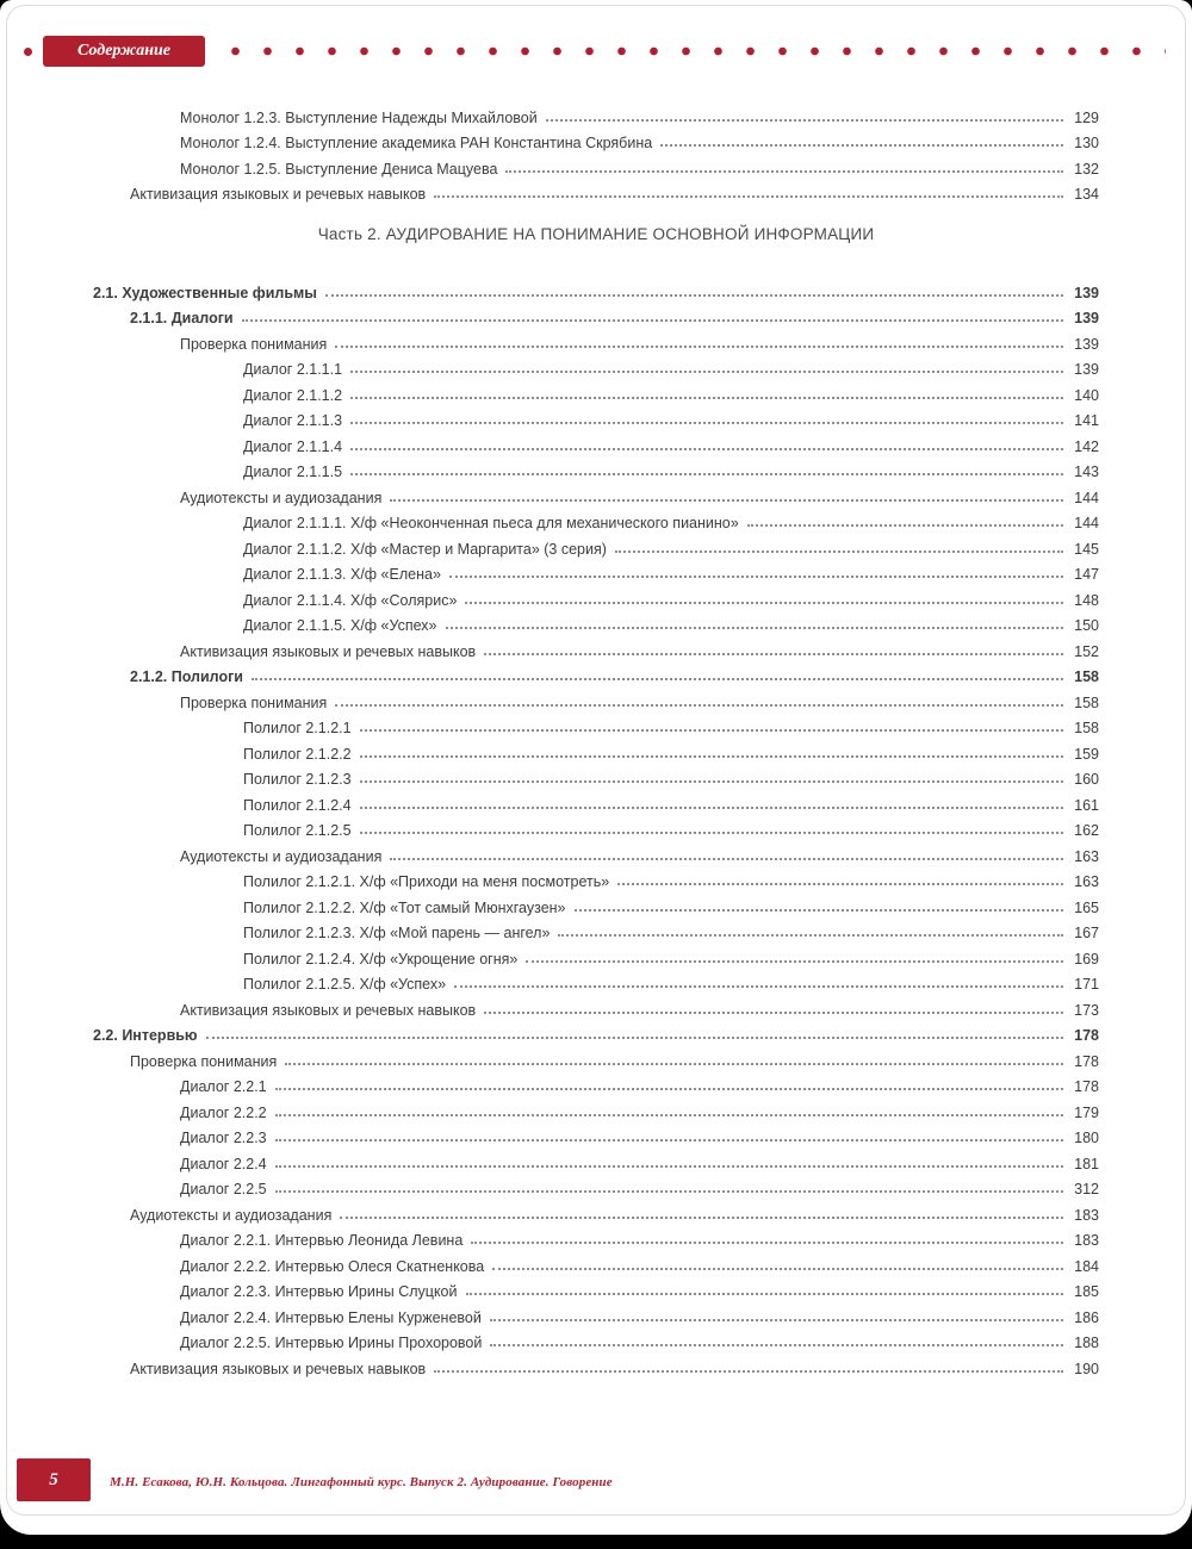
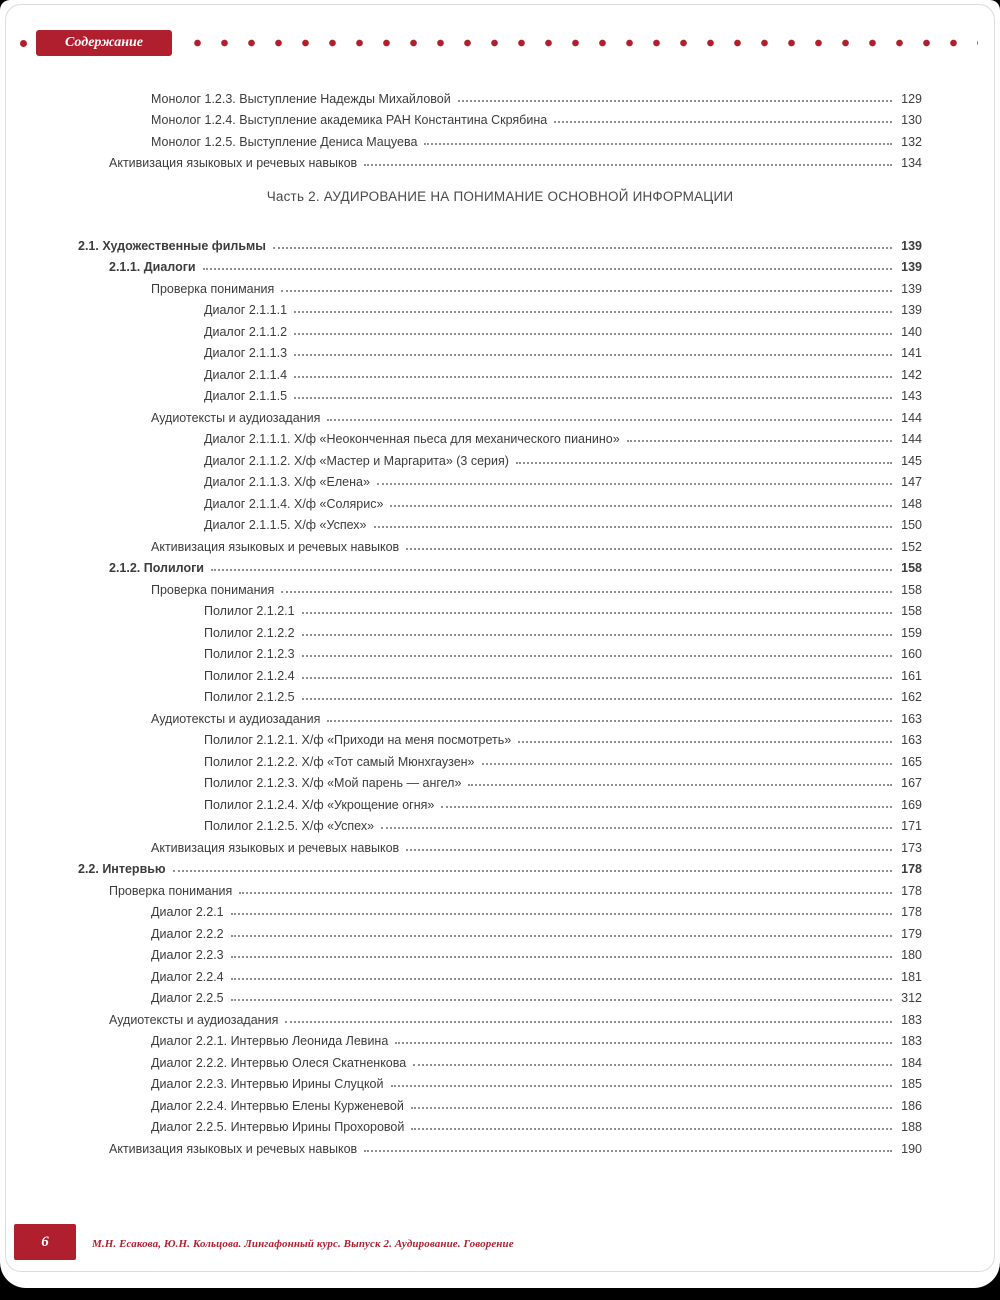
  Содержание
  Монолог 1.2.3. Выступление Надежды Михайловой
  129
  Монолог 1.2.4. Выступление академика РАН Константина Скрябина
  130
  Монолог 1.2.5. Выступление Дениса Мацуева
  132
  Активизация языковых и речевых навыков
  134
  Часть 2. АУДИРОВАНИЕ НА ПОНИМАНИЕ ОСНОВНОЙ ИНФОРМАЦИИ
  2.1. Художественные фильмы
  139
  2.1.1. Диалоги
  139
  Проверка понимания
  139
  Диалог 2.1.1.1
  139
  Диалог 2.1.1.2
  140
  Диалог 2.1.1.3
  141
  Диалог 2.1.1.4
  142
  Диалог 2.1.1.5
  143
  Аудиотексты и аудиозадания
  144
  Диалог 2.1.1.1. Х/ф «Неоконченная пьеса для механического пианино»
  144
  Диалог 2.1.1.2. Х/ф «Мастер и Маргарита» (3 серия)
  145
  Диалог 2.1.1.3. Х/ф «Елена»
  147
  Диалог 2.1.1.4. Х/ф «Солярис»
  148
  Диалог 2.1.1.5. Х/ф «Успех»
  150
  Активизация языковых и речевых навыков
  152
  2.1.2. Полилоги
  158
  Проверка понимания
  158
  Полилог 2.1.2.1
  158
  Полилог 2.1.2.2
  159
  Полилог 2.1.2.3
  160
  Полилог 2.1.2.4
  161
  Полилог 2.1.2.5
  162
  Аудиотексты и аудиозадания
  163
  Полилог 2.1.2.1. Х/ф «Приходи на меня посмотреть»
  163
  Полилог 2.1.2.2. Х/ф «Тот самый Мюнхгаузен»
  165
  Полилог 2.1.2.3. Х/ф «Мой парень — ангел»
  167
  Полилог 2.1.2.4. Х/ф «Укрощение огня»
  169
  Полилог 2.1.2.5. Х/ф «Успех»
  171
  Активизация языковых и речевых навыков
  173
  2.2. Интервью
  178
  Проверка понимания
  178
  Диалог 2.2.1
  178
  Диалог 2.2.2
  179
  Диалог 2.2.3
  180
  Диалог 2.2.4
  181
  Диалог 2.2.5
  312
  Аудиотексты и аудиозадания
  183
  Диалог 2.2.1. Интервью Леонида Левина
  183
  Диалог 2.2.2. Интервью Олеся Скатненкова
  184
  Диалог 2.2.3. Интервью Ирины Слуцкой
  185
  Диалог 2.2.4. Интервью Елены Курженевой
  186
  Диалог 2.2.5. Интервью Ирины Прохоровой
  188
  Активизация языковых и речевых навыков
  190
- 5
+ 6
  М.Н. Есакова, Ю.Н. Кольцова. Лингафонный курс. Выпуск 2. Аудирование. Говорение
